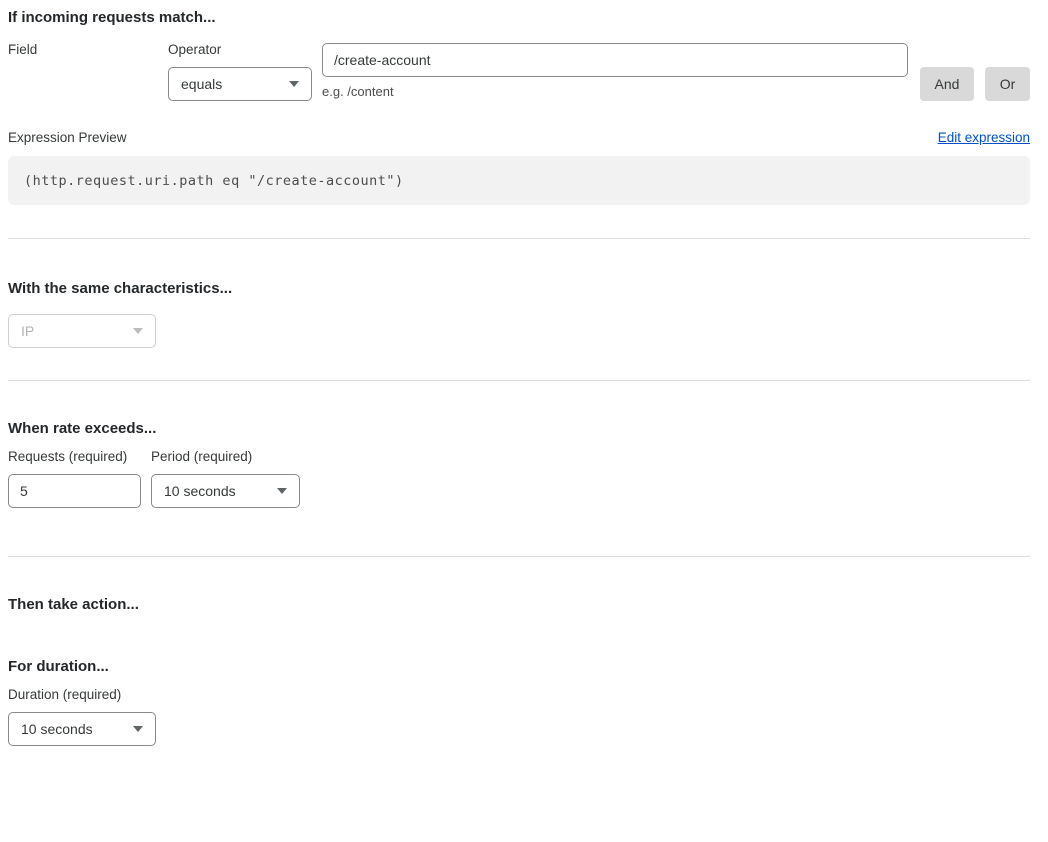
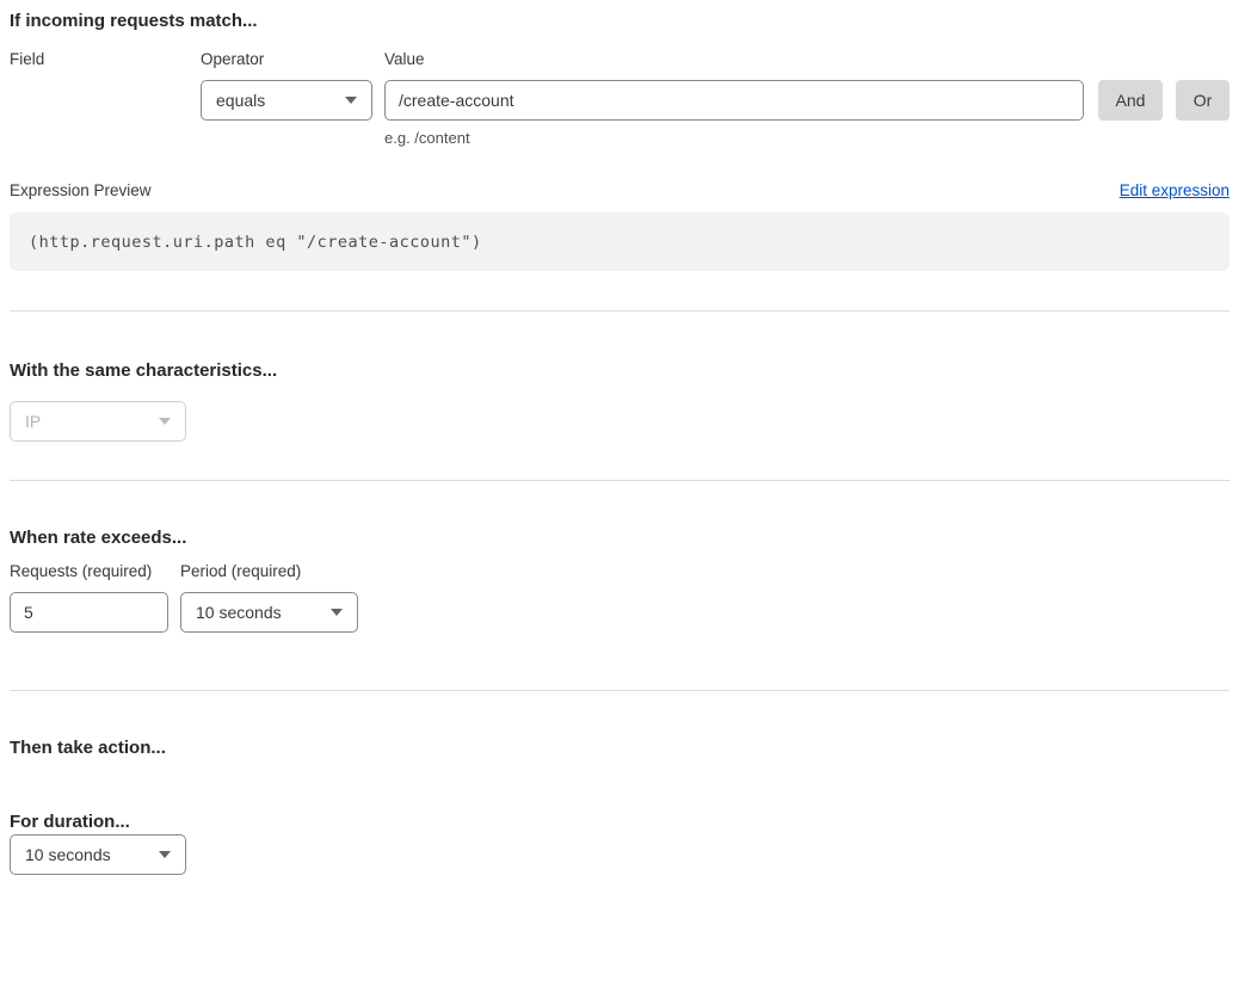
  If incoming requests match...
  Field
  Operator
  equals
+ Value
  /create-account
  e.g. /content
  And
  Or
  Expression Preview
  Edit expression
  (http.request.uri.path eq "/create-account")
  With the same characteristics...
  IP
  When rate exceeds...
  Requests (required)
  5
  Period (required)
  10 seconds
  Then take action...
  For duration...
- Duration (required)
  10 seconds
